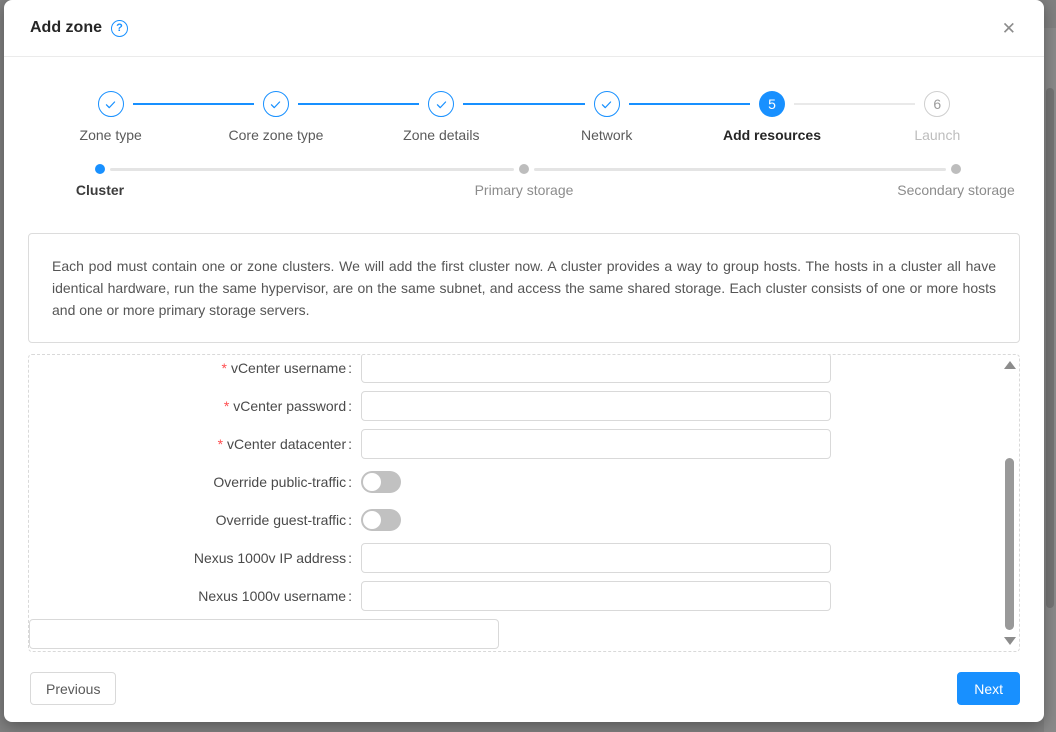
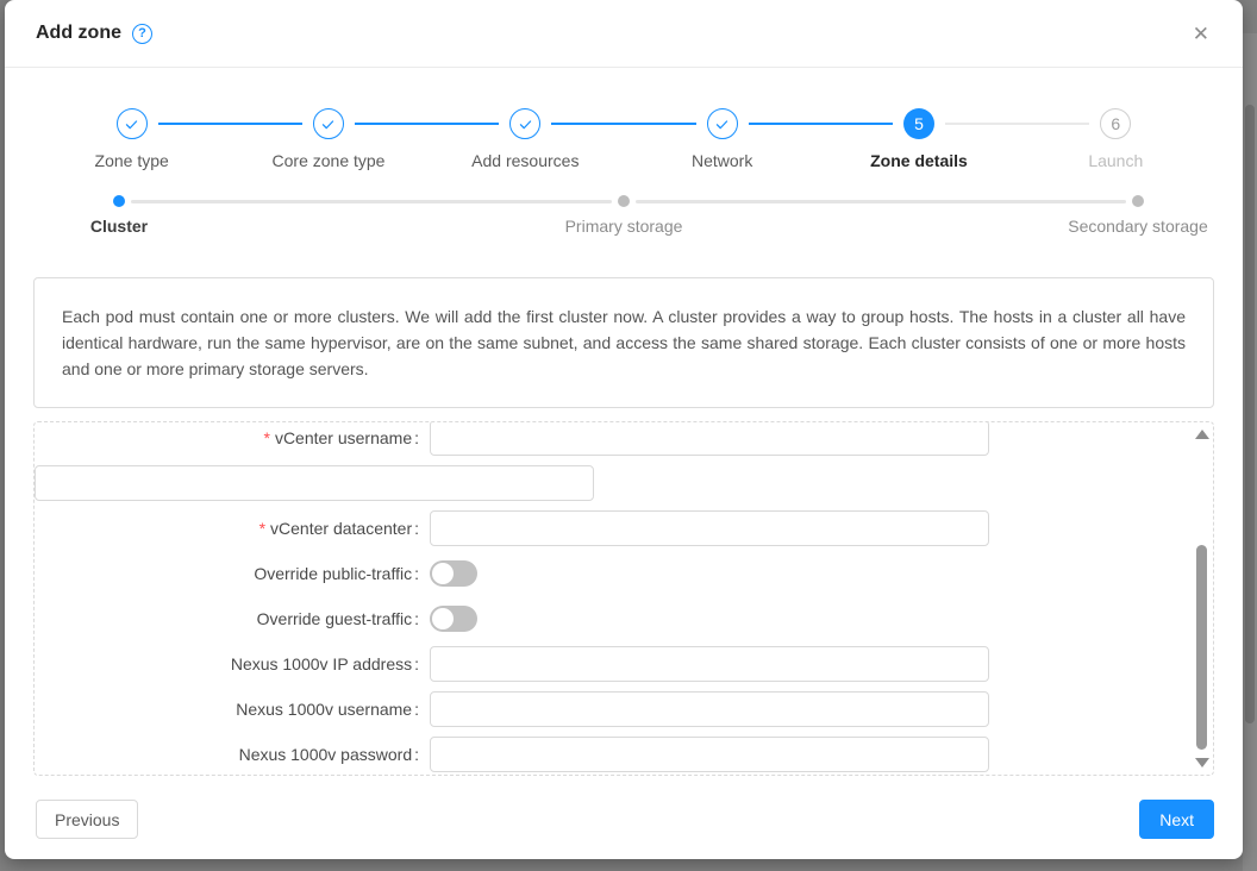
  Add zone
  ?
  ✕
  Zone type
  Core zone type
- Zone details
+ Add resources
  Network
  5
- Add resources
+ Zone details
  6
  Launch
  Cluster
  Primary storage
  Secondary storage
- Each pod must contain one or zone clusters. We will add the first cluster now. A cluster provides a way to group hosts. The hosts in a cluster all have identical hardware, run the same hypervisor, are on the same subnet, and access the same shared storage. Each cluster consists of one or more hosts and one or more primary storage servers.
+ Each pod must contain one or more clusters. We will add the first cluster now. A cluster provides a way to group hosts. The hosts in a cluster all have identical hardware, run the same hypervisor, are on the same subnet, and access the same shared storage. Each cluster consists of one or more hosts and one or more primary storage servers.
  * vCenter username :
- * vCenter password :
  * vCenter datacenter :
  Override public-traffic :
  Override guest-traffic :
  Nexus 1000v IP address :
  Nexus 1000v username :
+ Nexus 1000v password :
  Previous
  Next
